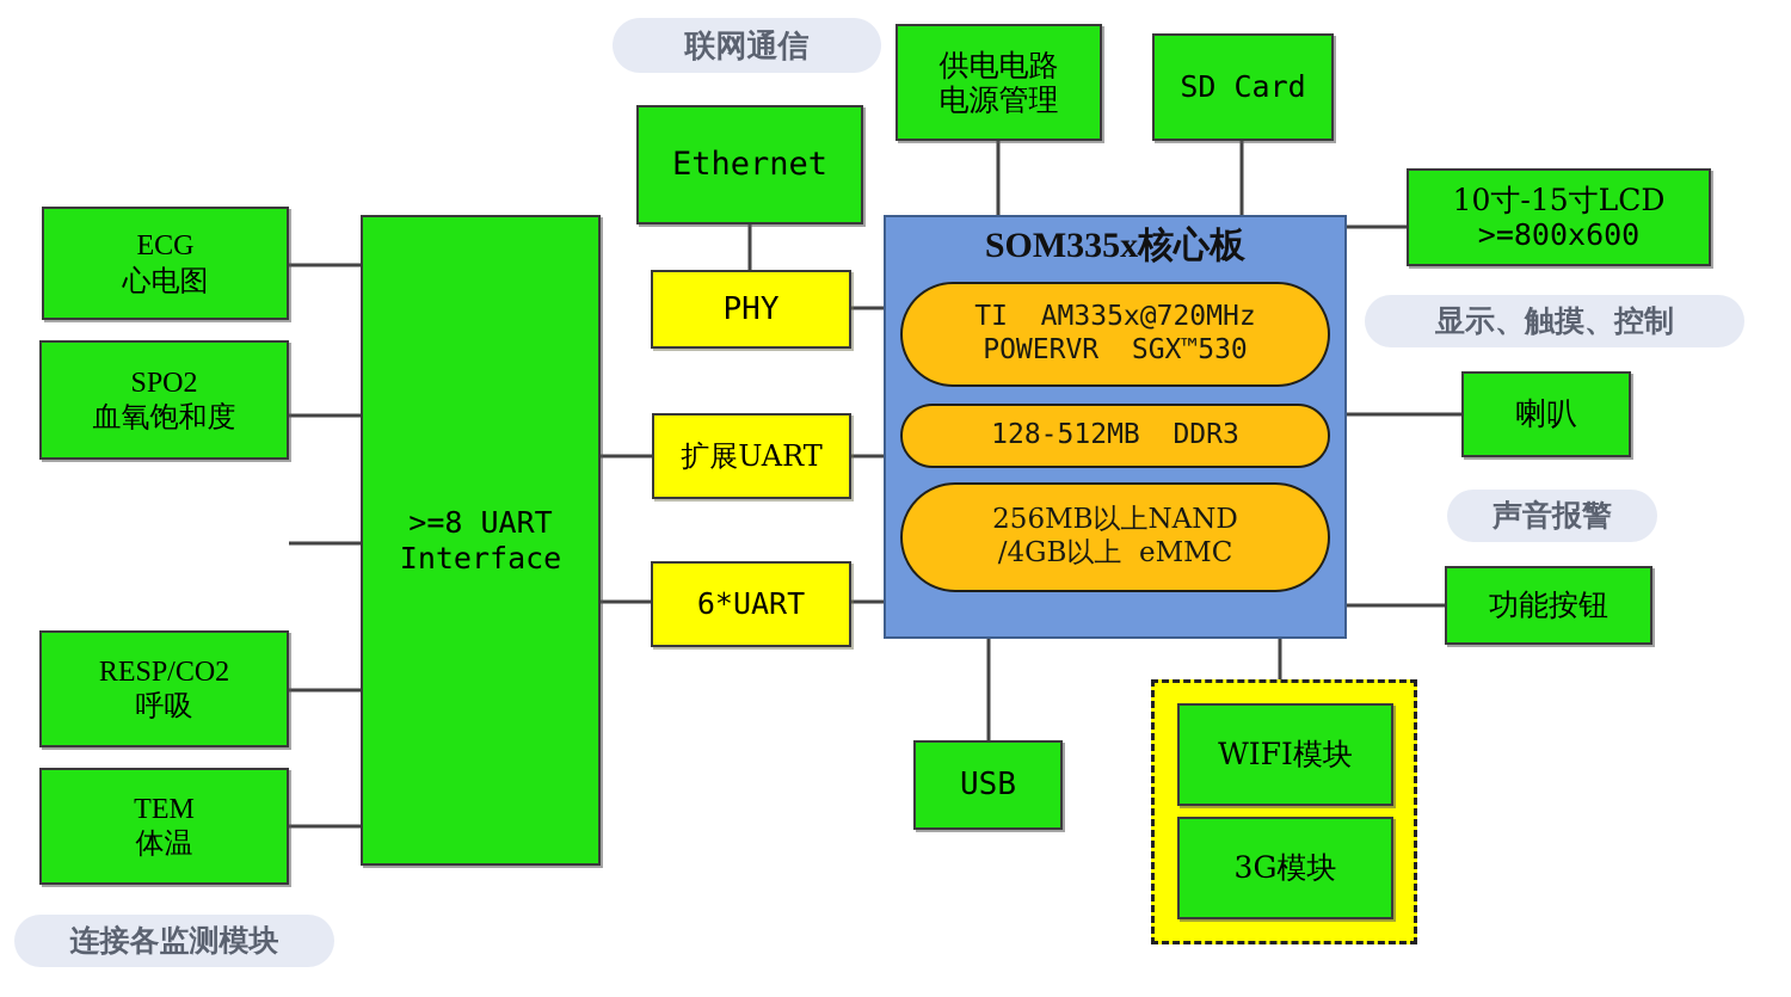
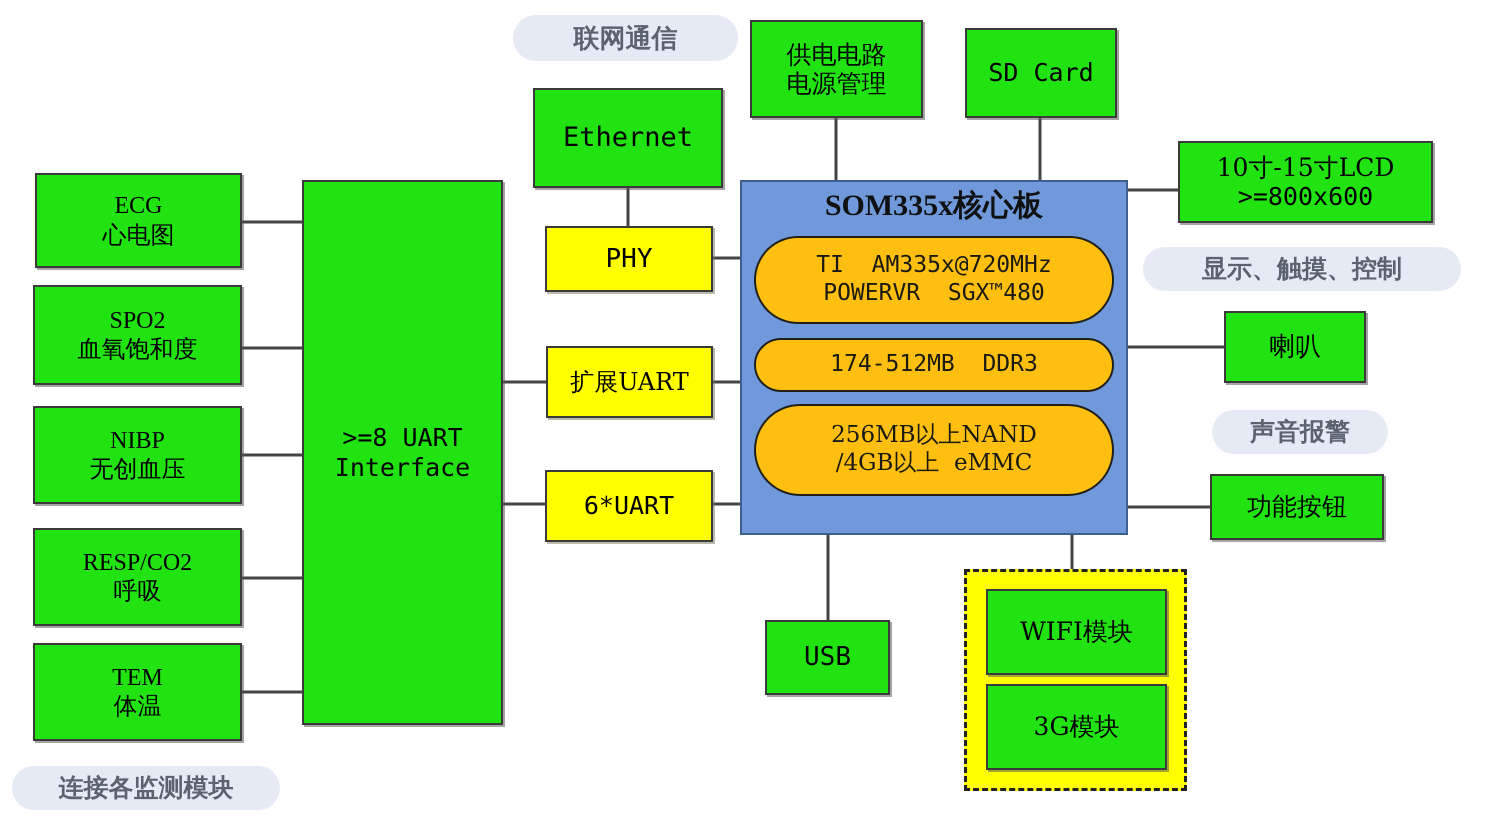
  ECG
  心电图
  SPO2
  血氧饱和度
+ NIBP
+ 无创血压
  RESP/CO2
  呼吸
  TEM
  体温
  连接各监测模块
  >=8 UART
  Interface
  联网通信
  Ethernet
  PHY
  扩展UART
  6*UART
  供电电路
  电源管理
  SD Card
  SOM335x核心板
  TI AM335x@720MHz
- POWERVR SGX™530
+ POWERVR SGX™480
- 128-512MB DDR3
+ 174-512MB DDR3
  256MB以上NAND
  /4GB以上 eMMC
  10寸-15寸LCD
  >=800x600
  显示、触摸、控制
  喇叭
  声音报警
  功能按钮
  USB
  WIFI模块
  3G模块
